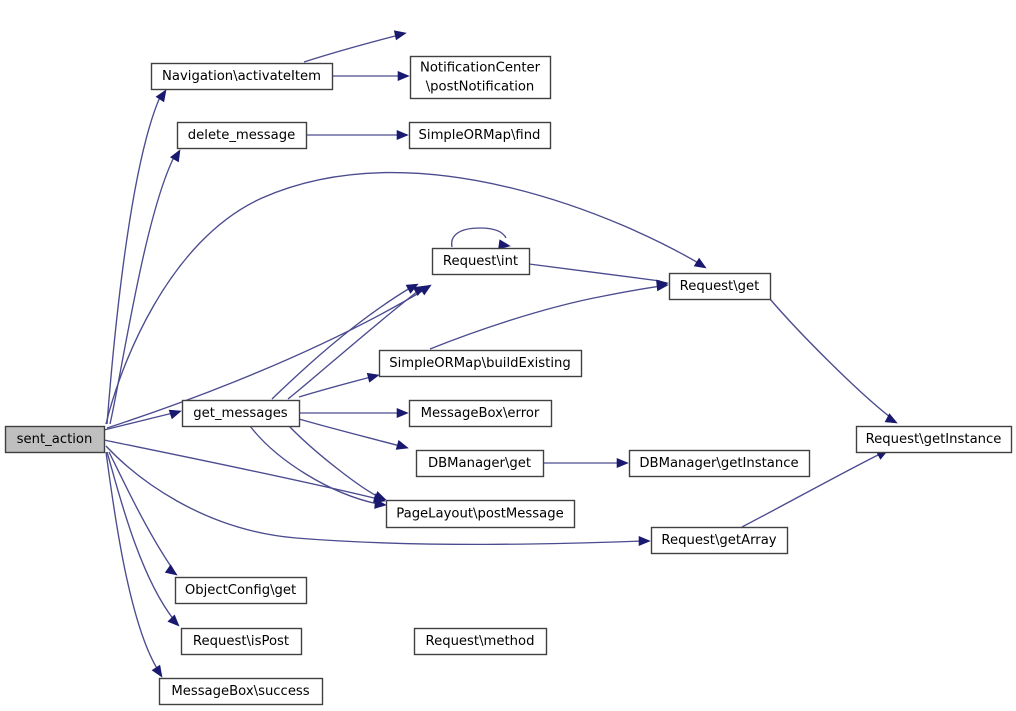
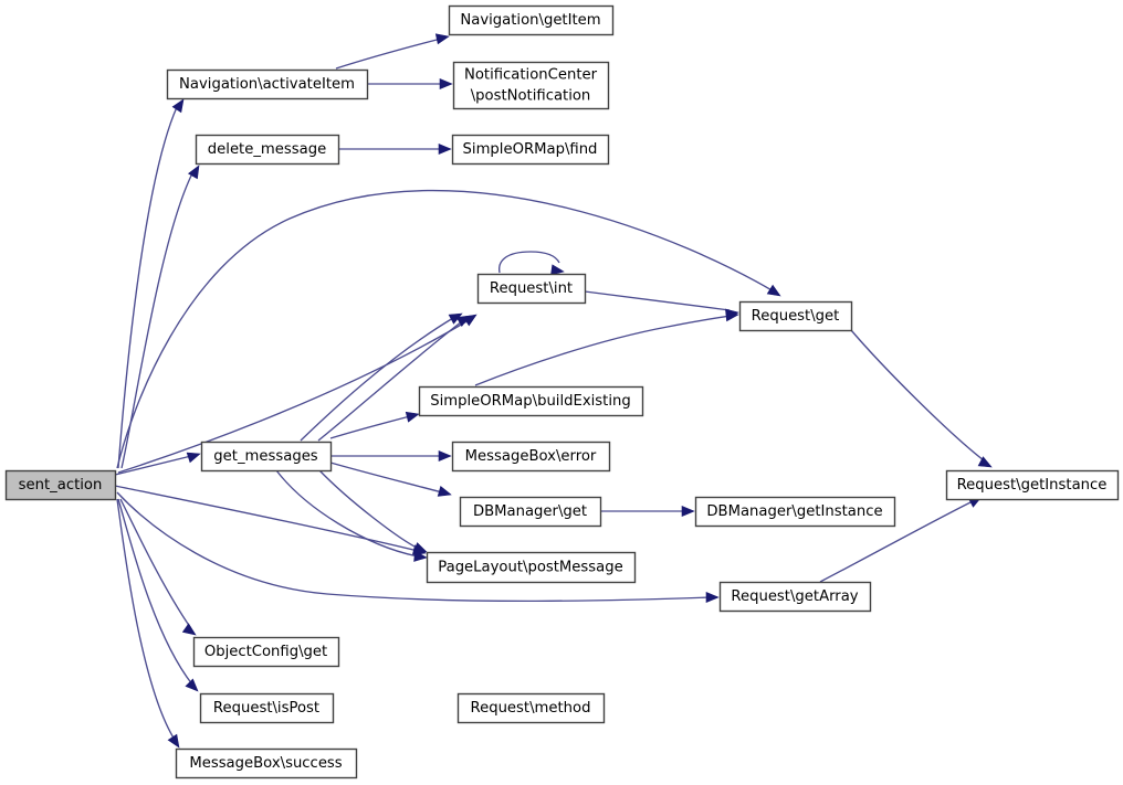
  sent_action
  Navigation\activateItem
+ Navigation\getItem
  NotificationCenter \postNotification
  delete_message
  SimpleORMap\find
  Request\int
  Request\get
  Request\getInstance
  SimpleORMap\buildExisting
  get_messages
  MessageBox\error
  DBManager\get
  DBManager\getInstance
  PageLayout\postMessage
  Request\getArray
  ObjectConfig\get
  Request\isPost
  Request\method
  MessageBox\success
